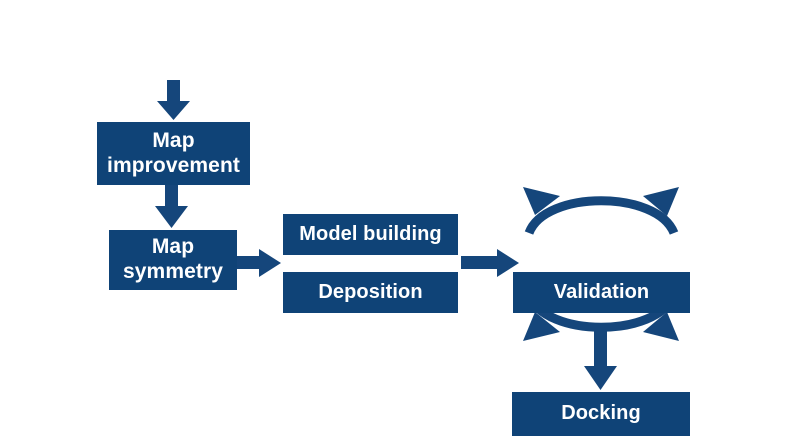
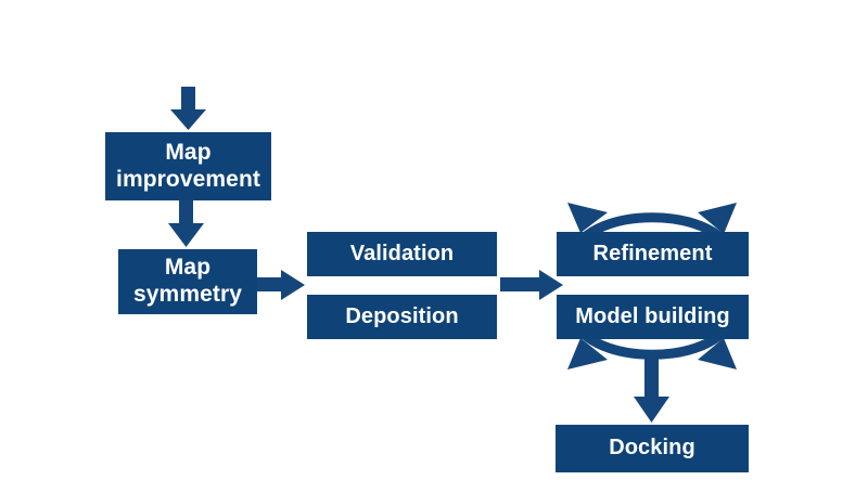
  Map
  improvement
  Map
  symmetry
- Model building
+ Validation
  Deposition
+ Refinement
- Validation
+ Model building
  Docking
